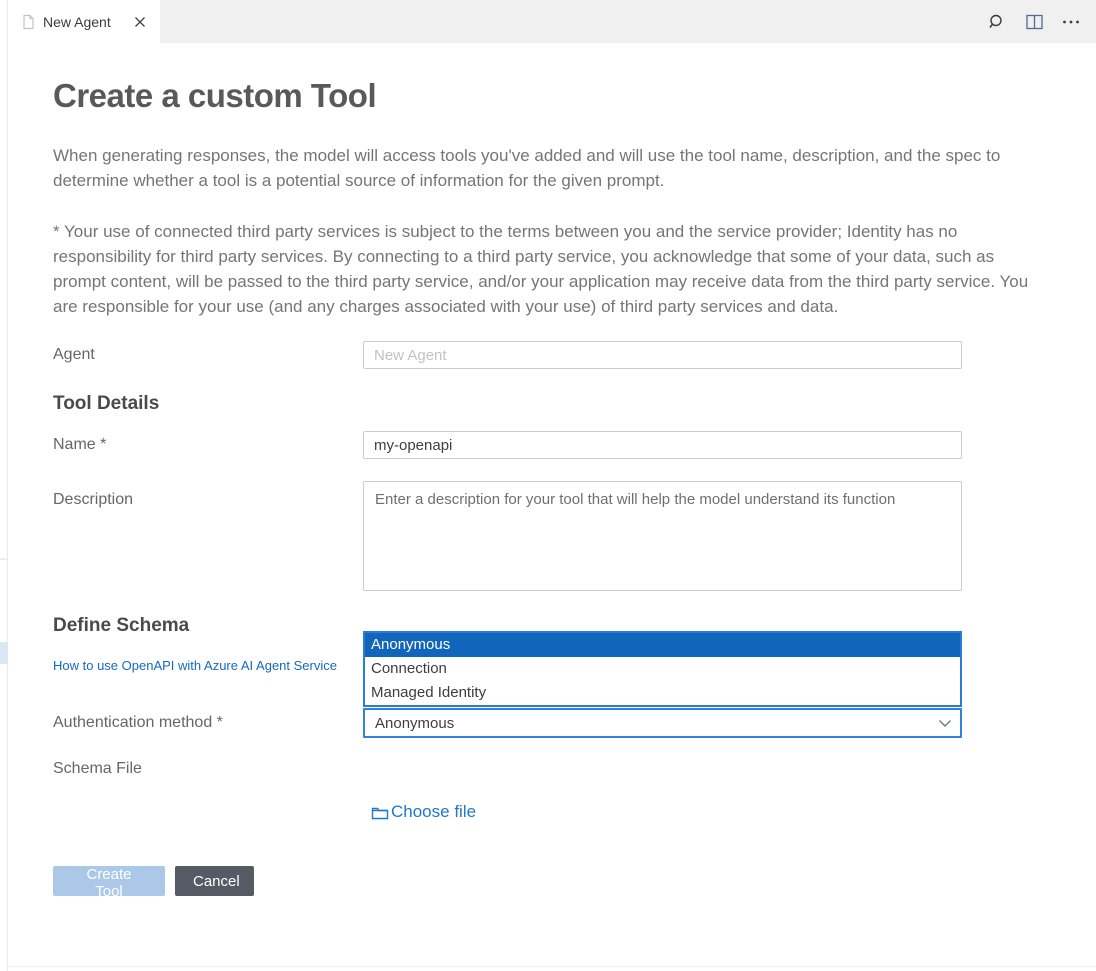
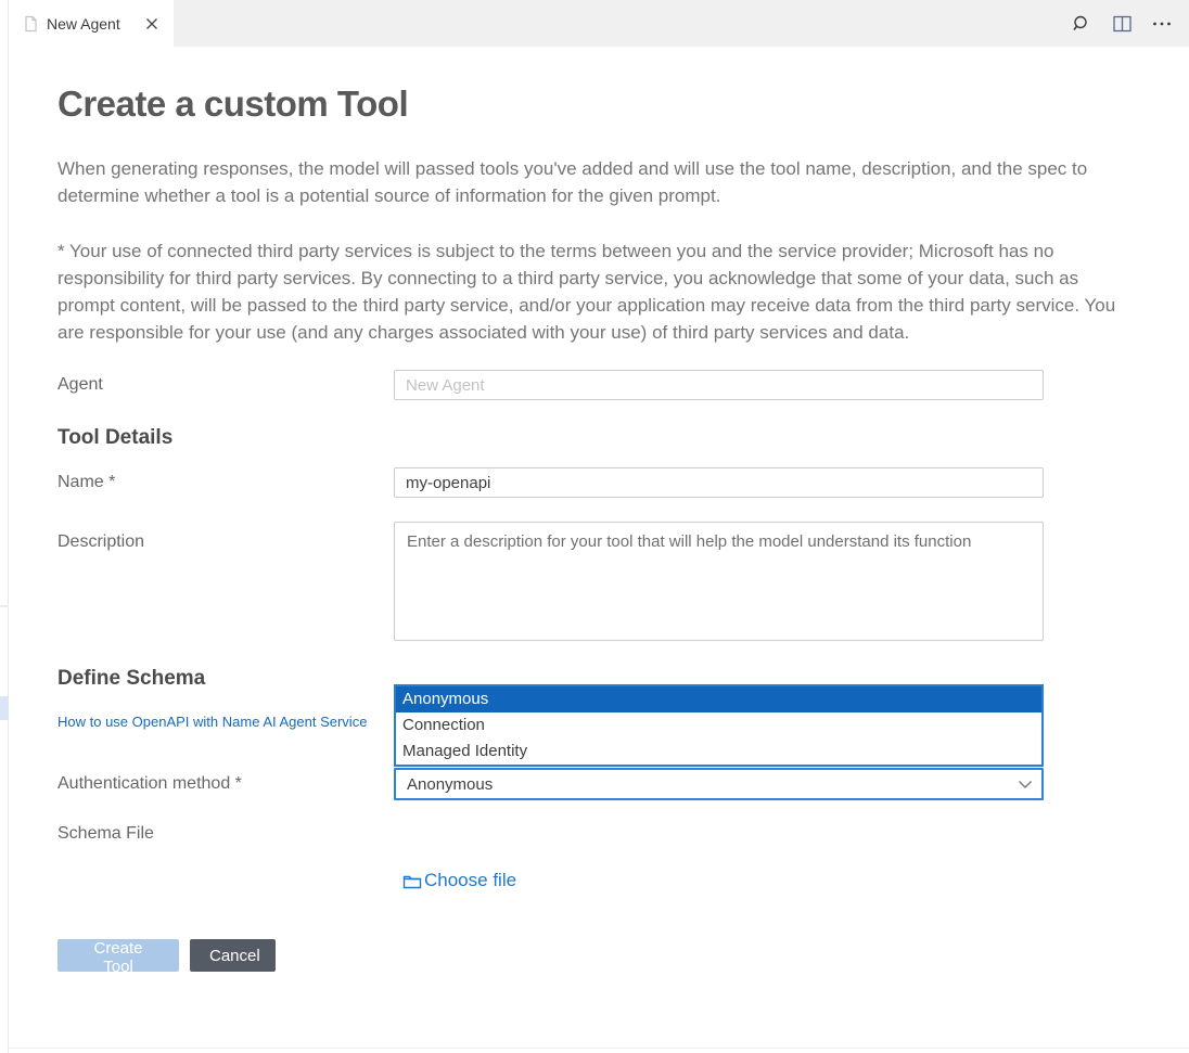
  New Agent
  Create a custom Tool
- When generating responses, the model will access tools you've added and will use the tool name, description, and the spec to determine whether a tool is a potential source of information for the given prompt.
+ When generating responses, the model will passed tools you've added and will use the tool name, description, and the spec to determine whether a tool is a potential source of information for the given prompt.
- * Your use of connected third party services is subject to the terms between you and the service provider; Identity has no responsibility for third party services. By connecting to a third party service, you acknowledge that some of your data, such as prompt content, will be passed to the third party service, and/or your application may receive data from the third party service. You are responsible for your use (and any charges associated with your use) of third party services and data.
+ * Your use of connected third party services is subject to the terms between you and the service provider; Microsoft has no responsibility for third party services. By connecting to a third party service, you acknowledge that some of your data, such as prompt content, will be passed to the third party service, and/or your application may receive data from the third party service. You are responsible for your use (and any charges associated with your use) of third party services and data.
  Agent
  New Agent
  Tool Details
  Name *
  my-openapi
  Description
  Enter a description for your tool that will help the model understand its function
  Define Schema
- How to use OpenAPI with Azure AI Agent Service
+ How to use OpenAPI with Name AI Agent Service
  Anonymous
  Connection
  Managed Identity
  Authentication method *
  Anonymous
  Schema File
  Choose file
  Create Tool
  Cancel
